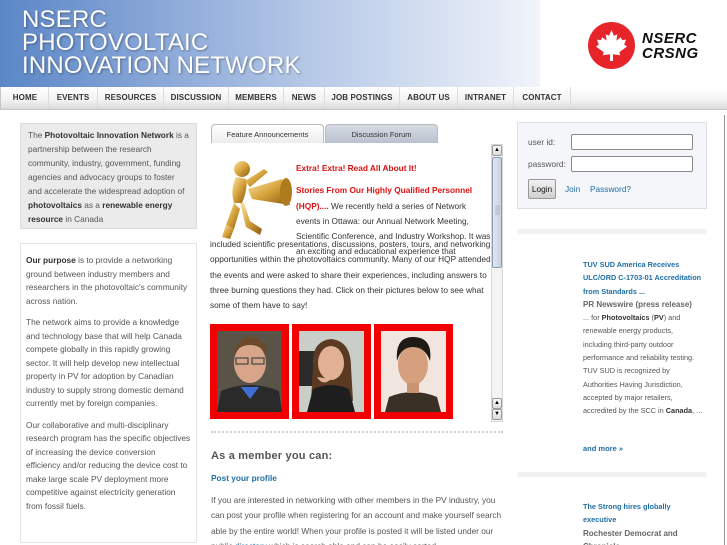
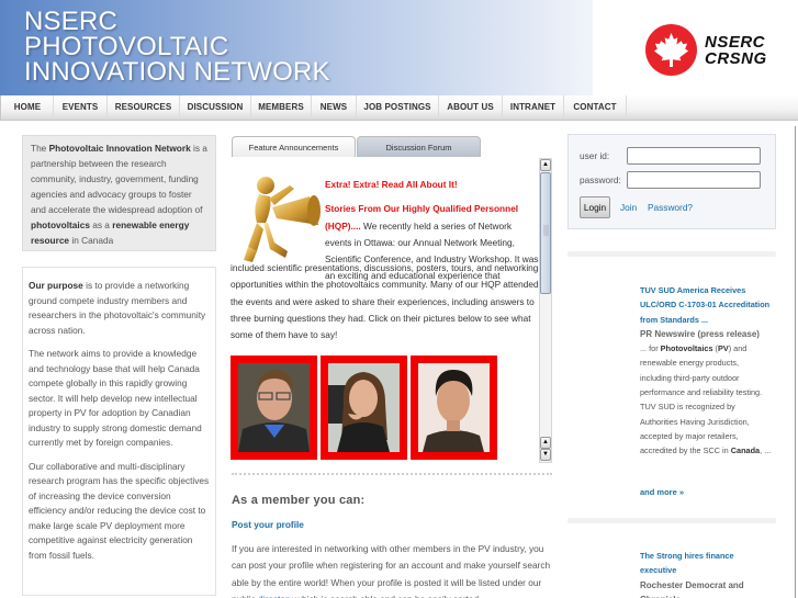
  NSERC
  PHOTOVOLTAIC
  INNOVATION NETWORK
  NSERC
  CRSNG
  HOME
  EVENTS
  RESOURCES
  DISCUSSION
  MEMBERS
  NEWS
  JOB POSTINGS
  ABOUT US
  INTRANET
  CONTACT
  The Photovoltaic Innovation Network is a partnership between the research community, industry, government, funding agencies and advocacy groups to foster and accelerate the widespread adoption of photovoltaics as a renewable energy resource in Canada
- Our purpose is to provide a networking ground between industry members and researchers in the photovoltaic's community across nation.
+ Our purpose is to provide a networking ground compete industry members and researchers in the photovoltaic's community across nation.
  The network aims to provide a knowledge and technology base that will help Canada compete globally in this rapidly growing sector. It will help develop new intellectual property in PV for adoption by Canadian industry to supply strong domestic demand currently met by foreign companies.
  Our collaborative and multi-disciplinary research program has the specific objectives of increasing the device conversion efficiency and/or reducing the device cost to make large scale PV deployment more competitive against electricity generation from fossil fuels.
  Feature Announcements
  Discussion Forum
  Extra! Extra! Read All About It!
  Stories From Our Highly Qualified Personnel (HQP).... We recently held a series of Network events in Ottawa: our Annual Network Meeting, Scientific Conference, and Industry Workshop. It was an exciting and educational experience that
  included scientific presentations, discussions, posters, tours, and networking opportunities within the photovoltaics community. Many of our HQP attended the events and were asked to share their experiences, including answers to three burning questions they had. Click on their pictures below to see what some of them have to say!
  As a member you can:
  Post your profile
  If you are interested in networking with other members in the PV industry, you can post your profile when registering for an account and make yourself search able by the entire world! When your profile is posted it will be listed under our
  user id:
  password:
  Login
  Join
  Password?
  TUV SUD America Receives ULC/ORD C-1703-01 Accreditation from Standards ...
  PR Newswire (press release)
  ... for Photovoltaics (PV) and renewable energy products, including third-party outdoor performance and reliability testing. TUV SUD is recognized by Authorities Having Jurisdiction, accepted by major retailers, accredited by the SCC in Canada, ...
  and more »
- The Strong hires globally executive
+ The Strong hires finance executive
